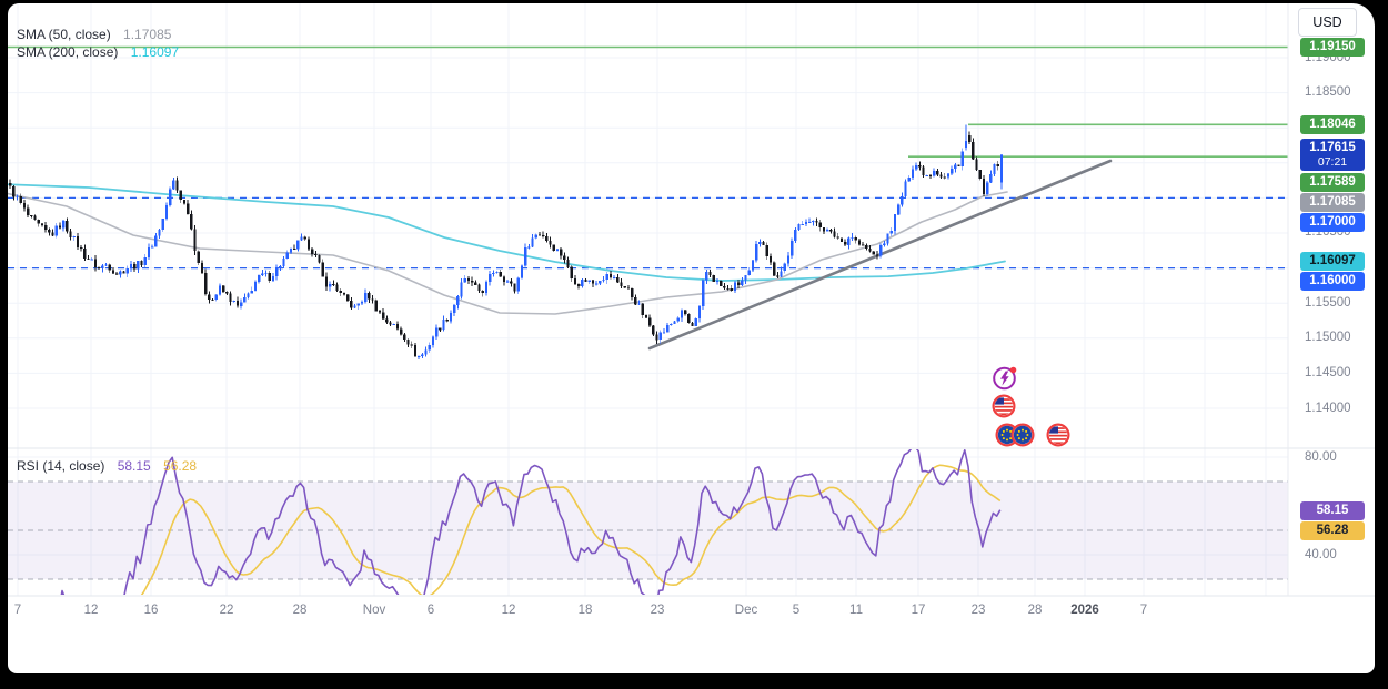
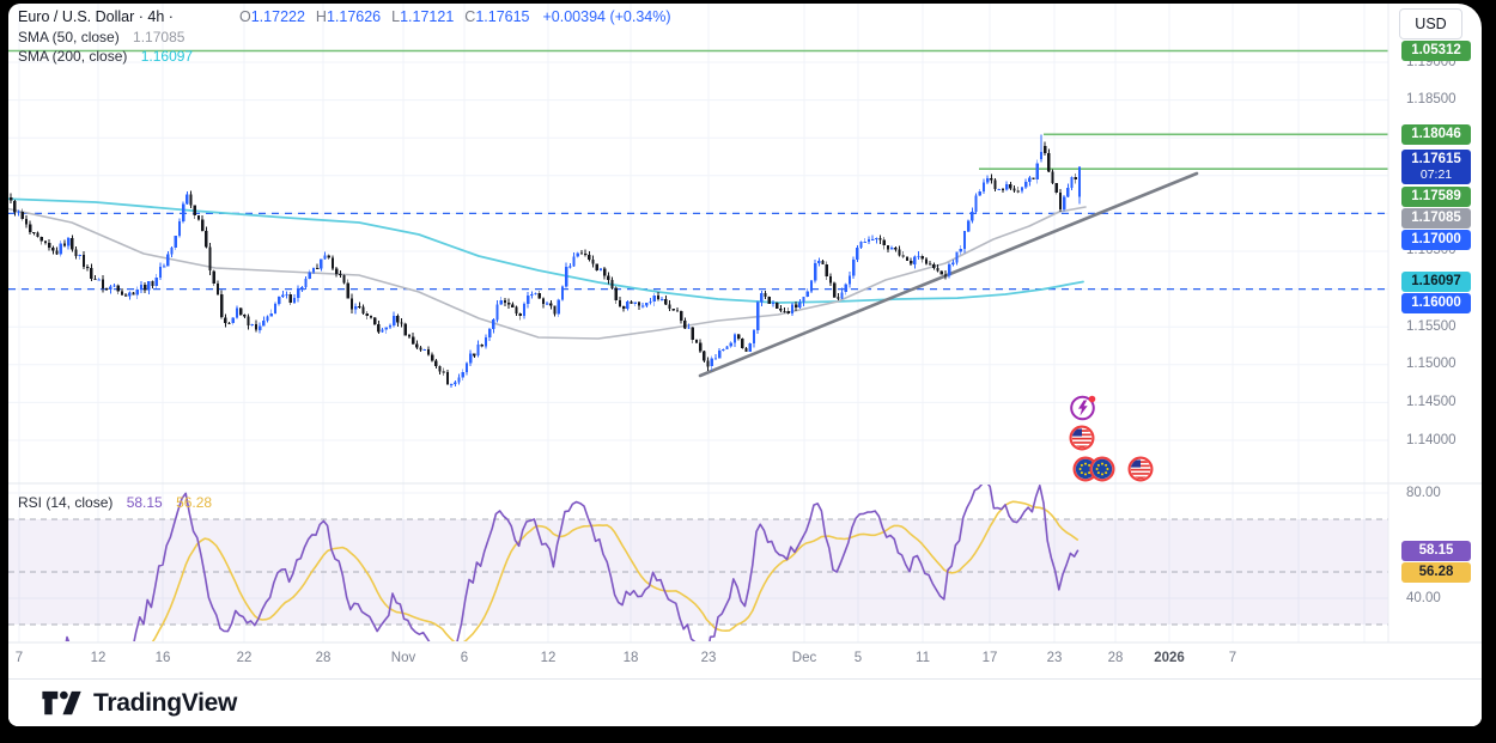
+ Euro / U.S. Dollar · 4h ·
+ O1.17222 H1.17626 L1.17121 C1.17615
+ +0.00394 (+0.34%)
  SMA (50, close) 1.17085
  SMA (200, close) 1.16097
  RSI (14, close) 58.15 56.28
  USD
  1.19000
  1.18500
  1.16500
  1.15500
  1.15000
  1.14500
  1.14000
- 1.19150
+ 1.05312
  1.18046
  1.17615
  07:21
  1.17589
  1.17085
  1.17000
  1.16097
  1.16000
  80.00
  40.00
  58.15
  56.28
  7
  12
  16
  22
  28
  Nov
  6
  12
  18
  23
  Dec
  5
  11
  17
  23
  28
  2026
  7
+ TradingView
